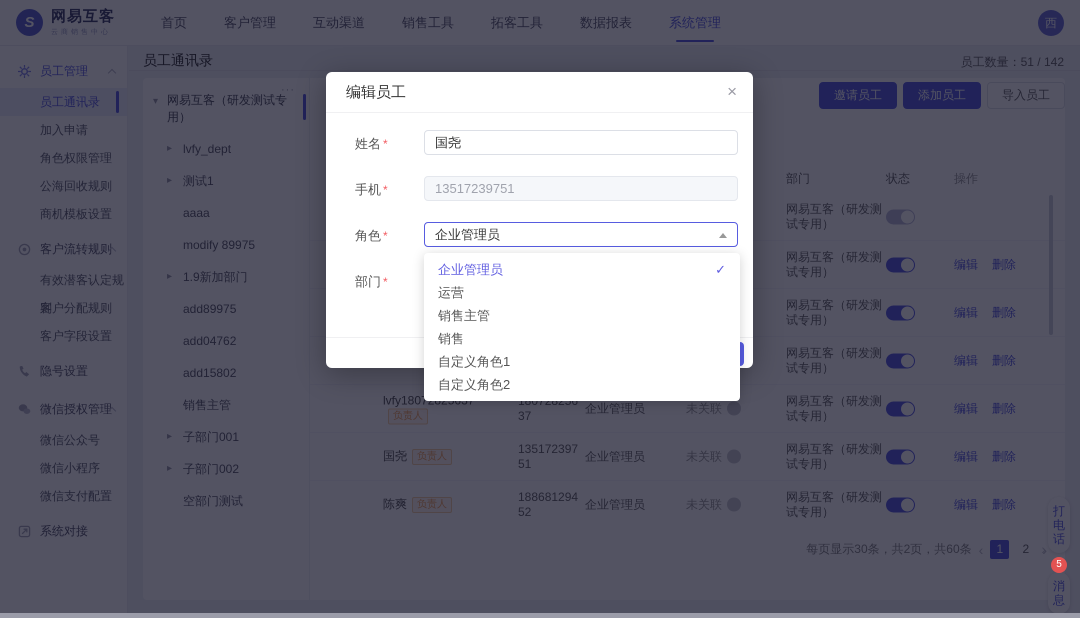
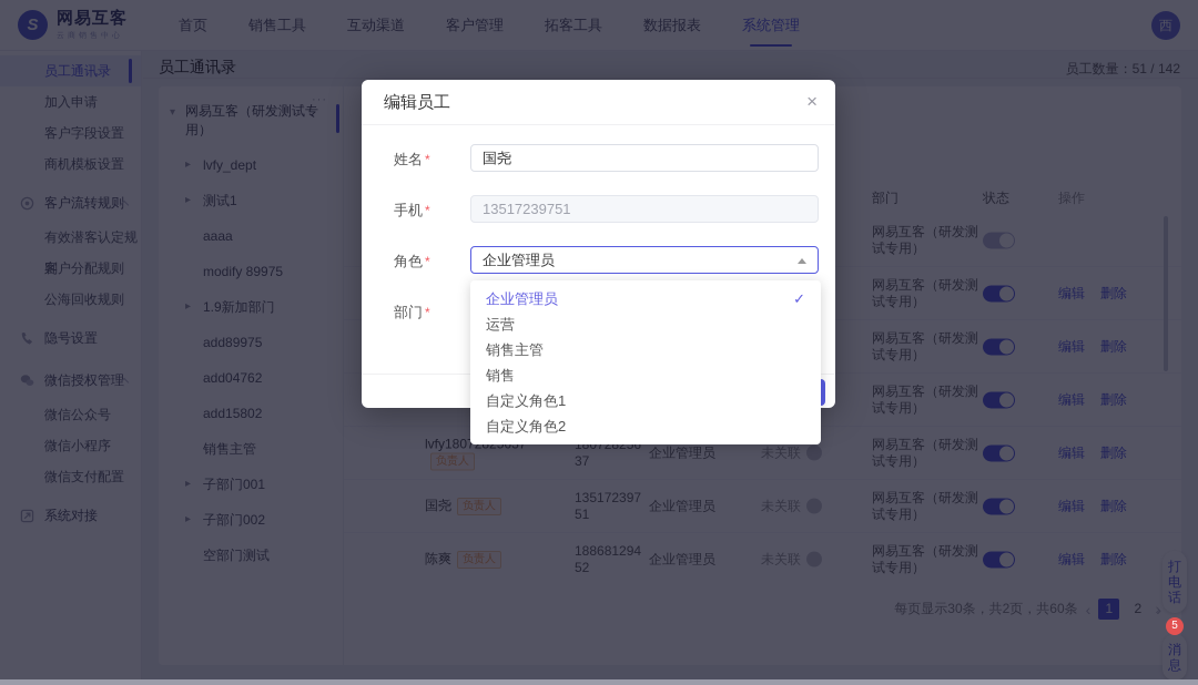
  S
  网易互客
  首页
- 客户管理
+ 销售工具
  互动渠道
- 销售工具
+ 客户管理
  拓客工具
  数据报表
  系统管理
  西
- 员工管理
  员工通讯录
  加入申请
- 角色权限管理
- 公海回收规则
+ 客户字段设置
  商机模板设置
  客户流转规则
  有效潜客认定规则
  客户分配规则
- 客户字段设置
+ 公海回收规则
  隐号设置
  微信授权管理
  微信公众号
  微信小程序
  微信支付配置
  系统对接
  员工通讯录
  员工数量：51 / 142
- 邀请员工
- 添加员工
- 导入员工
  ▾
  网易互客（研发测试专用）
  ···
  ▸
  lvfy_dept
  ▸
  测试1
  aaaa
  modify 89975
  ▸
  1.9新加部门
  add89975
  add04762
  add15802
  销售主管
  ▸
  子部门001
  ▸
  子部门002
  空部门测试
  部门
  状态
  操作
  网易互客（研发测试专用）
  网易互客（研发测试专用）
  编辑 删除
  网易互客（研发测试专用）
  编辑 删除
  网易互客（研发测试专用）
  编辑 删除
  企业管理员
  未关联
  网易互客（研发测试专用）
  编辑 删除
  国尧 负责人
  13517239751
  企业管理员
  未关联
  网易互客（研发测试专用）
  编辑 删除
  陈爽 负责人
  18868129452
  企业管理员
  未关联
  网易互客（研发测试专用）
  编辑 删除
  每页显示30条，共2页，共60条
  1
  2
  打电话
  消息
  5
  编辑员工
  ×
  姓名 *
  国尧
  手机 *
  13517239751
  角色 *
  企业管理员
  部门 *
  企业管理员
  ✓
  运营
  销售主管
  销售
  自定义角色1
  自定义角色2
